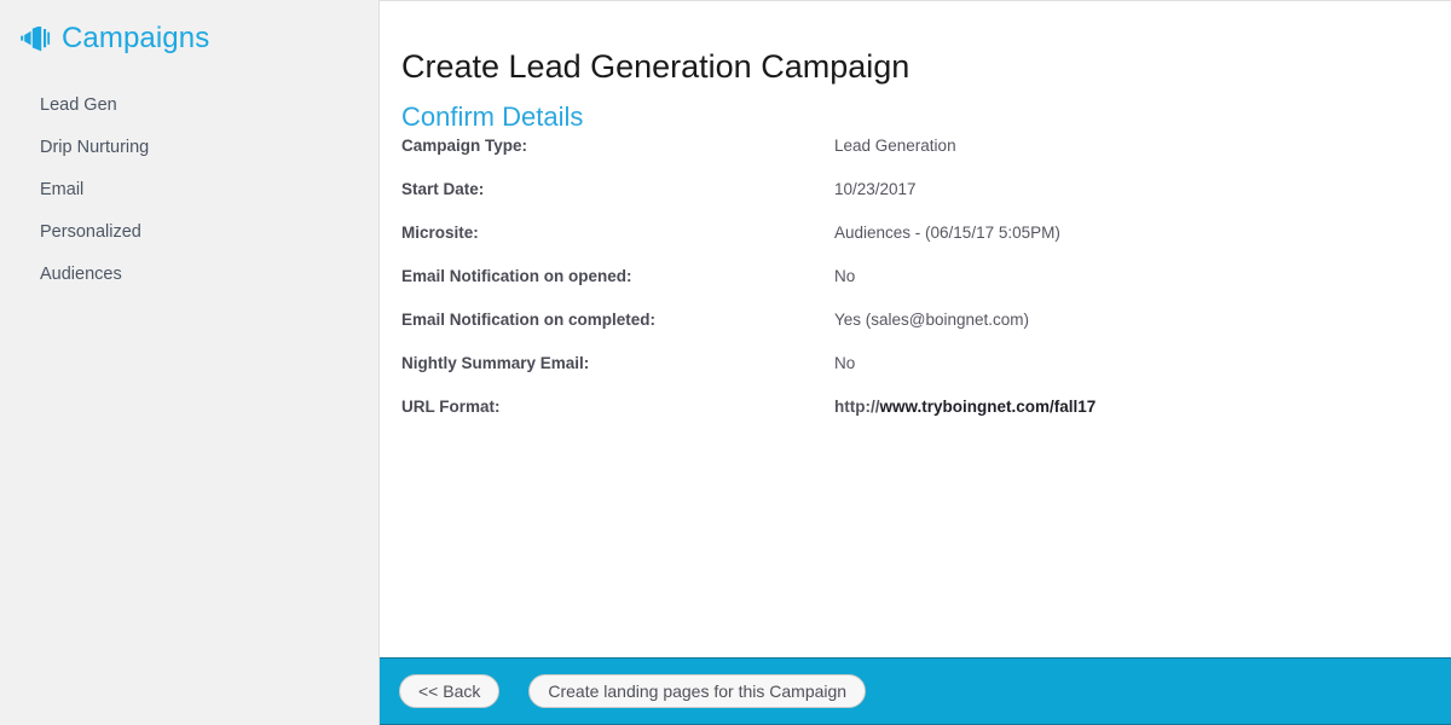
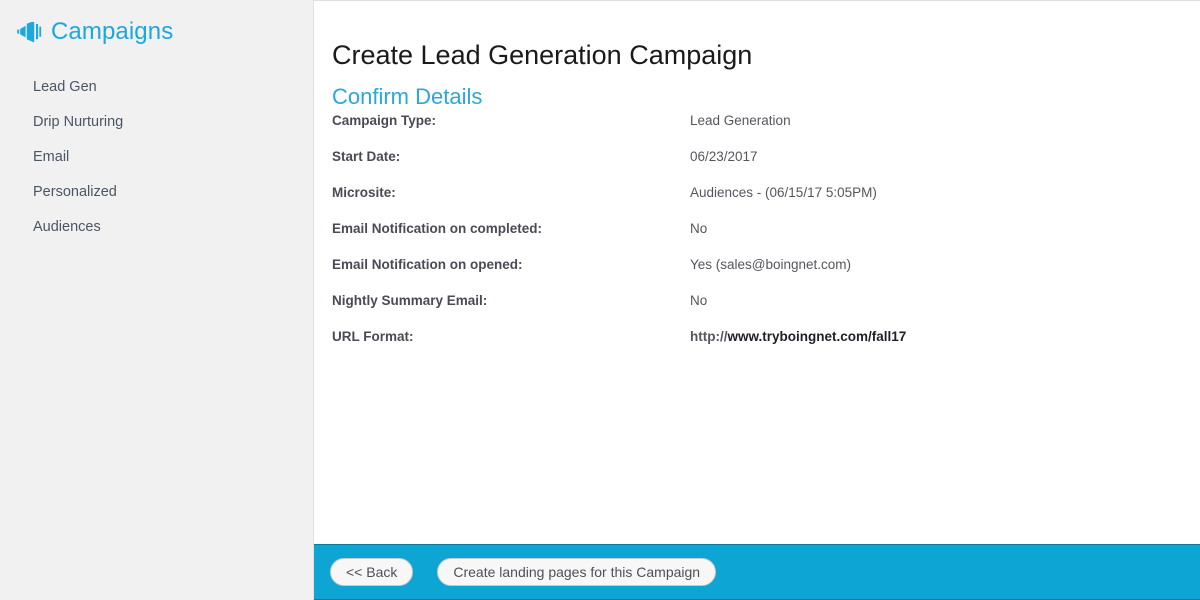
  Campaigns
  Lead Gen
  Drip Nurturing
  Email
  Personalized
  Audiences
  Create Lead Generation Campaign
  Confirm Details
  Campaign Type:
  Lead Generation
  Start Date:
- 10/23/2017
+ 06/23/2017
  Microsite:
  Audiences - (06/15/17 5:05PM)
- Email Notification on opened:
+ Email Notification on completed:
  No
- Email Notification on completed:
+ Email Notification on opened:
  Yes (sales@boingnet.com)
  Nightly Summary Email:
  No
  URL Format:
  http://www.tryboingnet.com/fall17
  << Back
  Create landing pages for this Campaign
